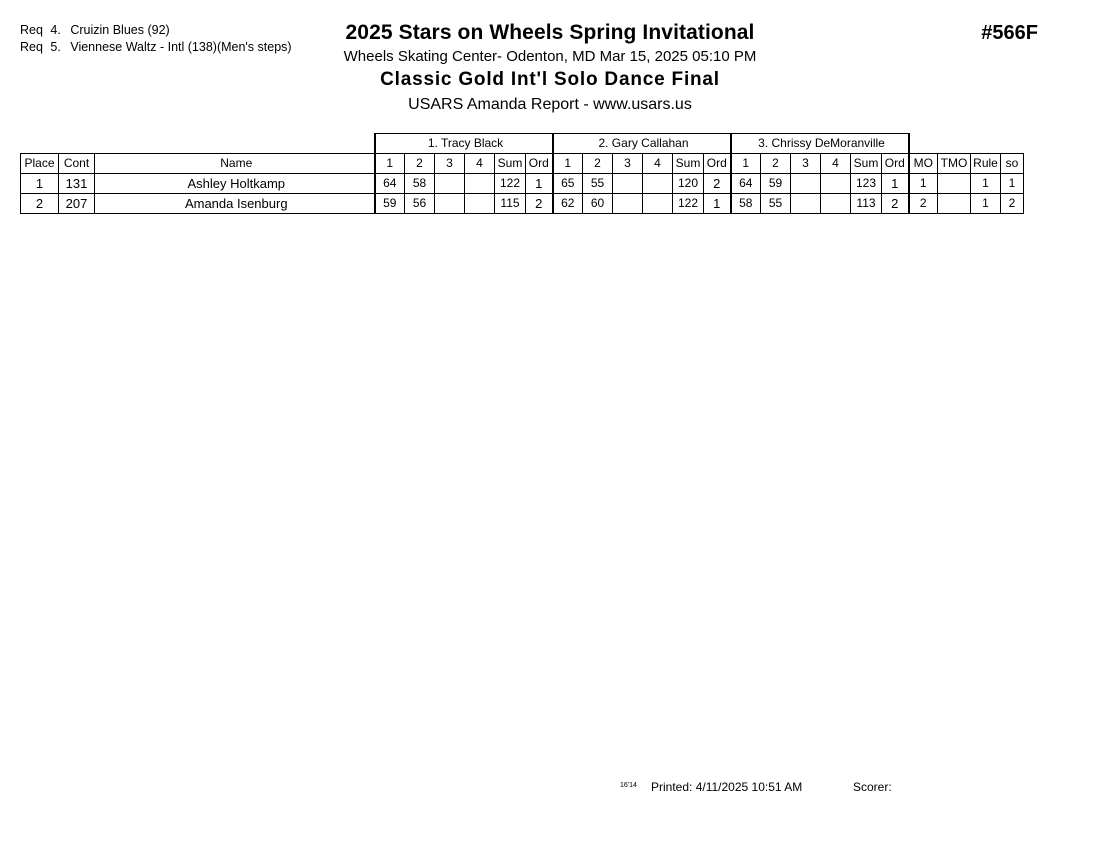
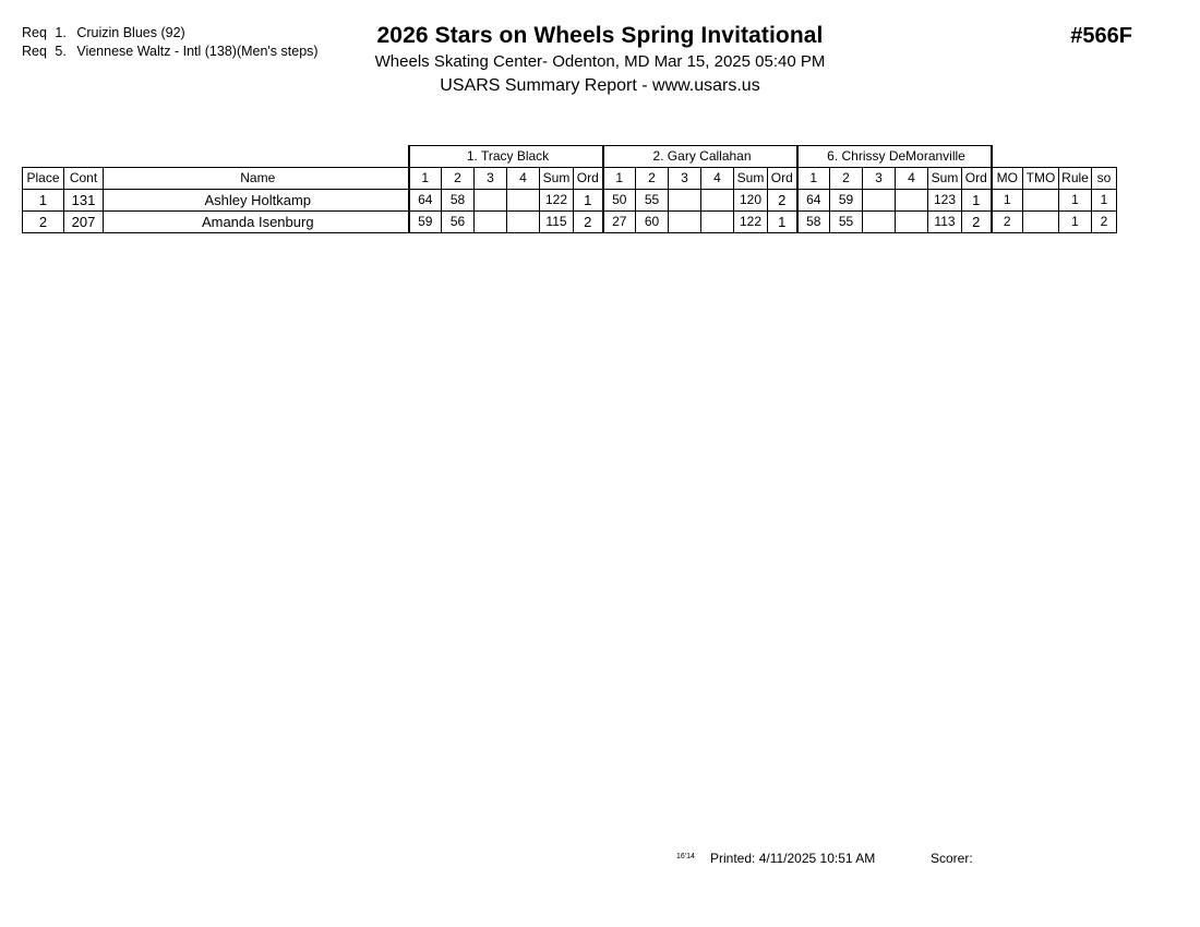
- Req 4. Cruizin Blues (92)
+ Req 1. Cruizin Blues (92)
  Req 5. Viennese Waltz - Intl (138)(Men's steps)
- 2025 Stars on Wheels Spring Invitational
+ 2026 Stars on Wheels Spring Invitational
- Wheels Skating Center- Odenton, MD Mar 15, 2025 05:10 PM
+ Wheels Skating Center- Odenton, MD Mar 15, 2025 05:40 PM
- Classic Gold Int'l Solo Dance Final
- USARS Amanda Report - www.usars.us
+ USARS Summary Report - www.usars.us
  #566F
- 			1. Tracy Black	2. Gary Callahan	3. Chrissy DeMoranville
+ 			1. Tracy Black	2. Gary Callahan	6. Chrissy DeMoranville
  Place	Cont	Name	1	2	3	4	Sum	Ord	1	2	3	4	Sum	Ord	1	2	3	4	Sum	Ord	MO	TMO	Rule	so
- 1	131	Ashley Holtkamp	64	58			122	1	65	55			120	2	64	59			123	1	1		1	1
+ 1	131	Ashley Holtkamp	64	58			122	1	50	55			120	2	64	59			123	1	1		1	1
- 2	207	Amanda Isenburg	59	56			115	2	62	60			122	1	58	55			113	2	2		1	2
+ 2	207	Amanda Isenburg	59	56			115	2	27	60			122	1	58	55			113	2	2		1	2
  Printed: 4/11/2025 10:51 AM
  Scorer:
